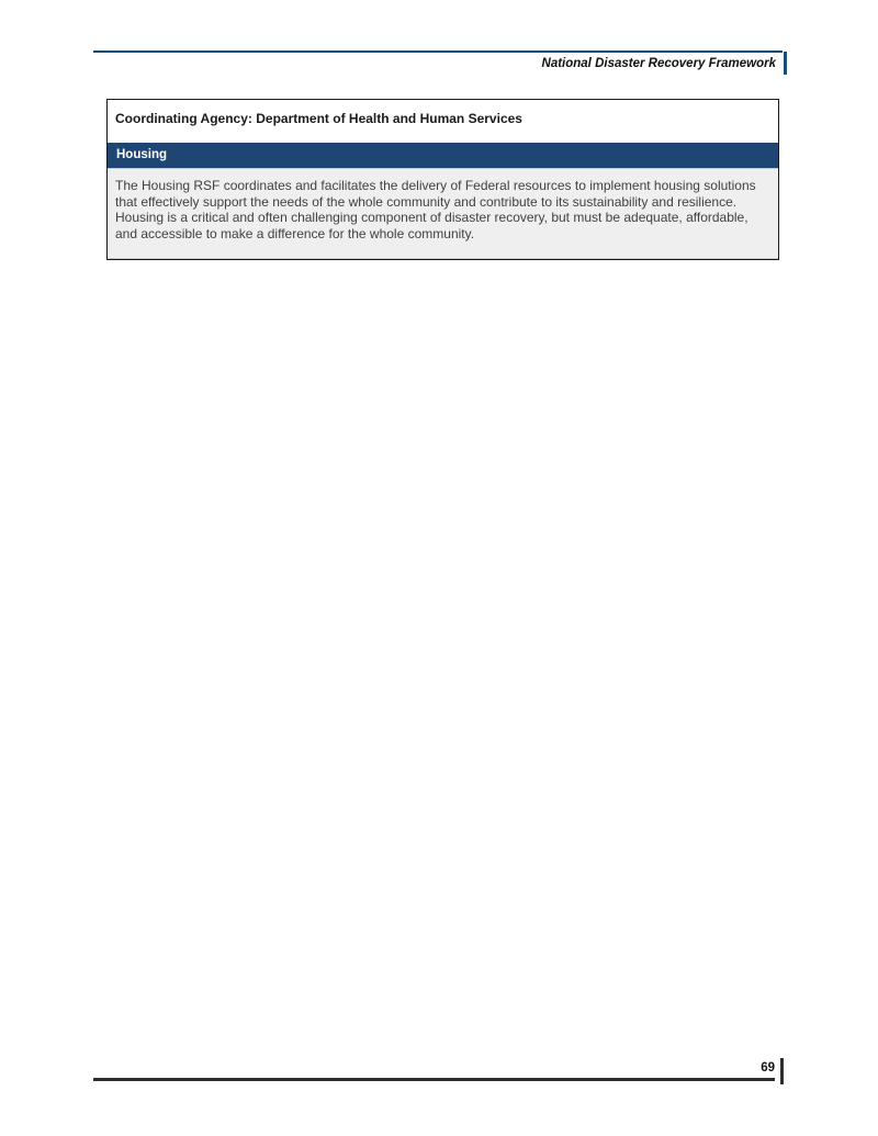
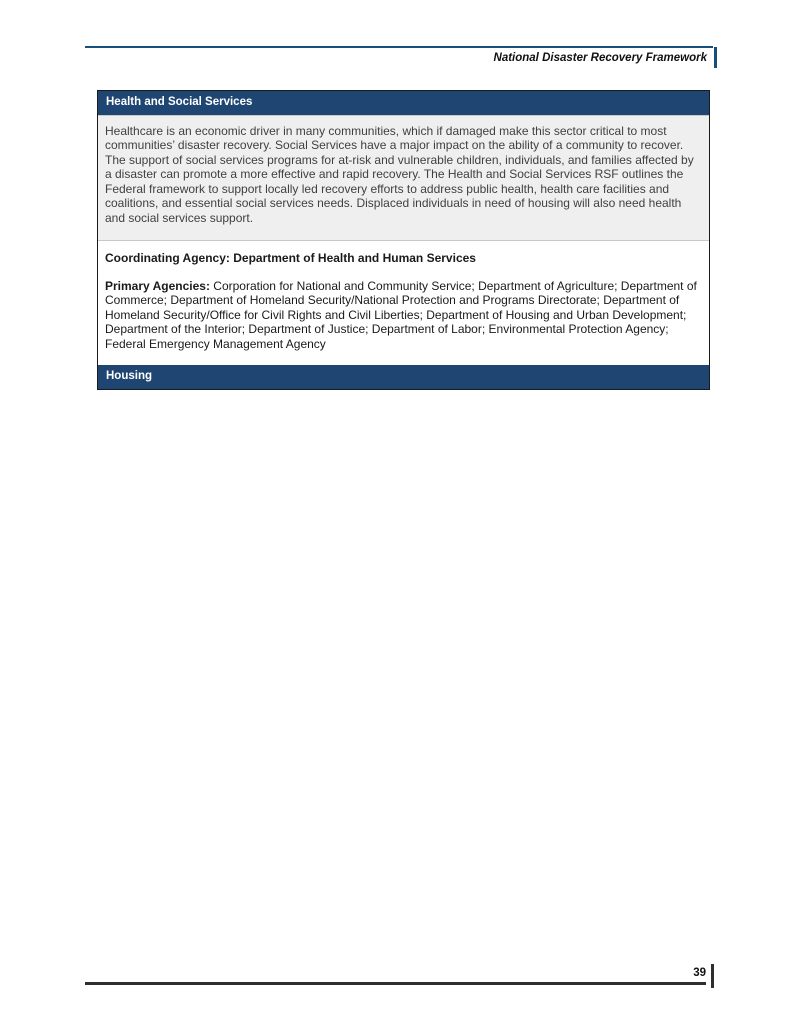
  National Disaster Recovery Framework
+ Health and Social Services
+ Healthcare is an economic driver in many communities, which if damaged make this sector critical to most communities’ disaster recovery. Social Services have a major impact on the ability of a community to recover. The support of social services programs for at-risk and vulnerable children, individuals, and families affected by a disaster can promote a more effective and rapid recovery. The Health and Social Services RSF outlines the Federal framework to support locally led recovery efforts to address public health, health care facilities and coalitions, and essential social services needs. Displaced individuals in need of housing will also need health and social services support.
  Coordinating Agency: Department of Health and Human Services
+ Primary Agencies: Corporation for National and Community Service; Department of Agriculture; Department of Commerce; Department of Homeland Security/National Protection and Programs Directorate; Department of Homeland Security/Office for Civil Rights and Civil Liberties; Department of Housing and Urban Development; Department of the Interior; Department of Justice; Department of Labor; Environmental Protection Agency; Federal Emergency Management Agency
  Housing
- The Housing RSF coordinates and facilitates the delivery of Federal resources to implement housing solutions that effectively support the needs of the whole community and contribute to its sustainability and resilience. Housing is a critical and often challenging component of disaster recovery, but must be adequate, affordable, and accessible to make a difference for the whole community.
- 69
+ 39
